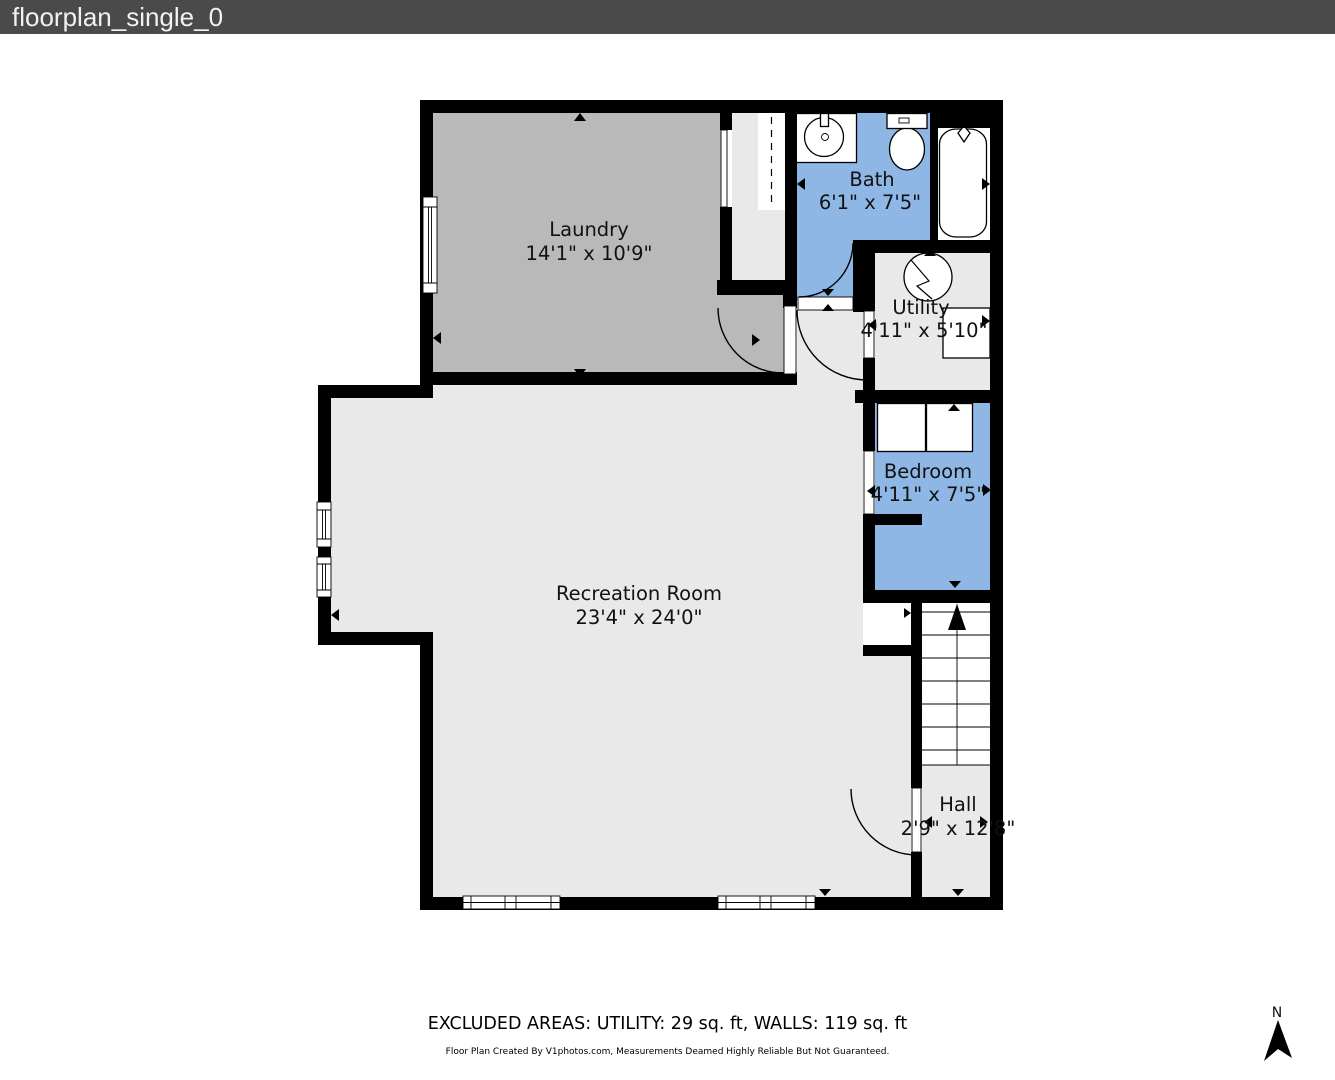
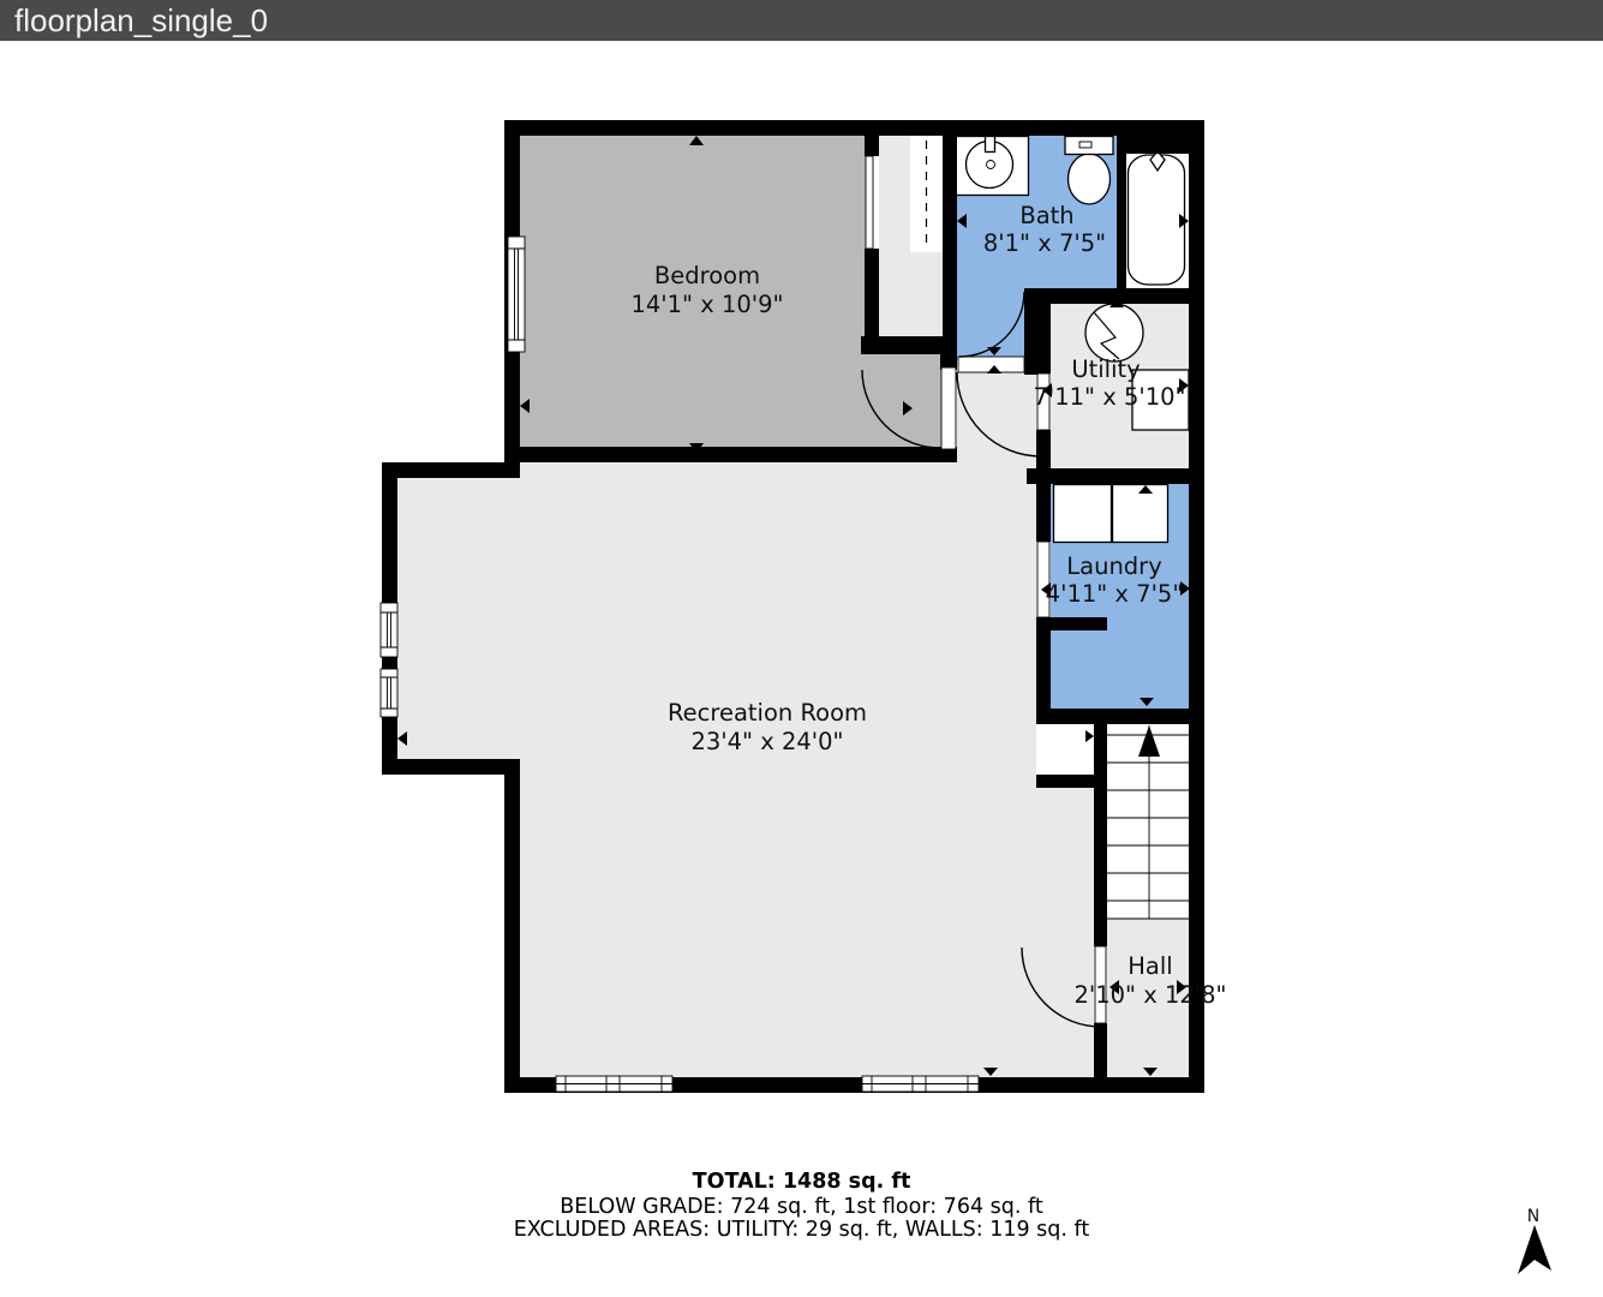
  floorplan_single_0
- Laundry
+ Bedroom
  14'1" x 10'9"
  Bath
- 6'1" x 7'5"
+ 8'1" x 7'5"
  Utility
- 4'11" x 5'10"
+ 7'11" x 5'10"
- Bedroom
+ Laundry
  4'11" x 7'5"
  Recreation Room
  23'4" x 24'0"
  Hall
- 2'9" x 12'8"
+ 2'10" x 12'8"
  N
+ TOTAL: 1488 sq. ft
+ BELOW GRADE: 724 sq. ft, 1st floor: 764 sq. ft
  EXCLUDED AREAS: UTILITY: 29 sq. ft, WALLS: 119 sq. ft
- Floor Plan Created By V1photos.com, Measurements Deamed Highly Reliable But Not Guaranteed.
